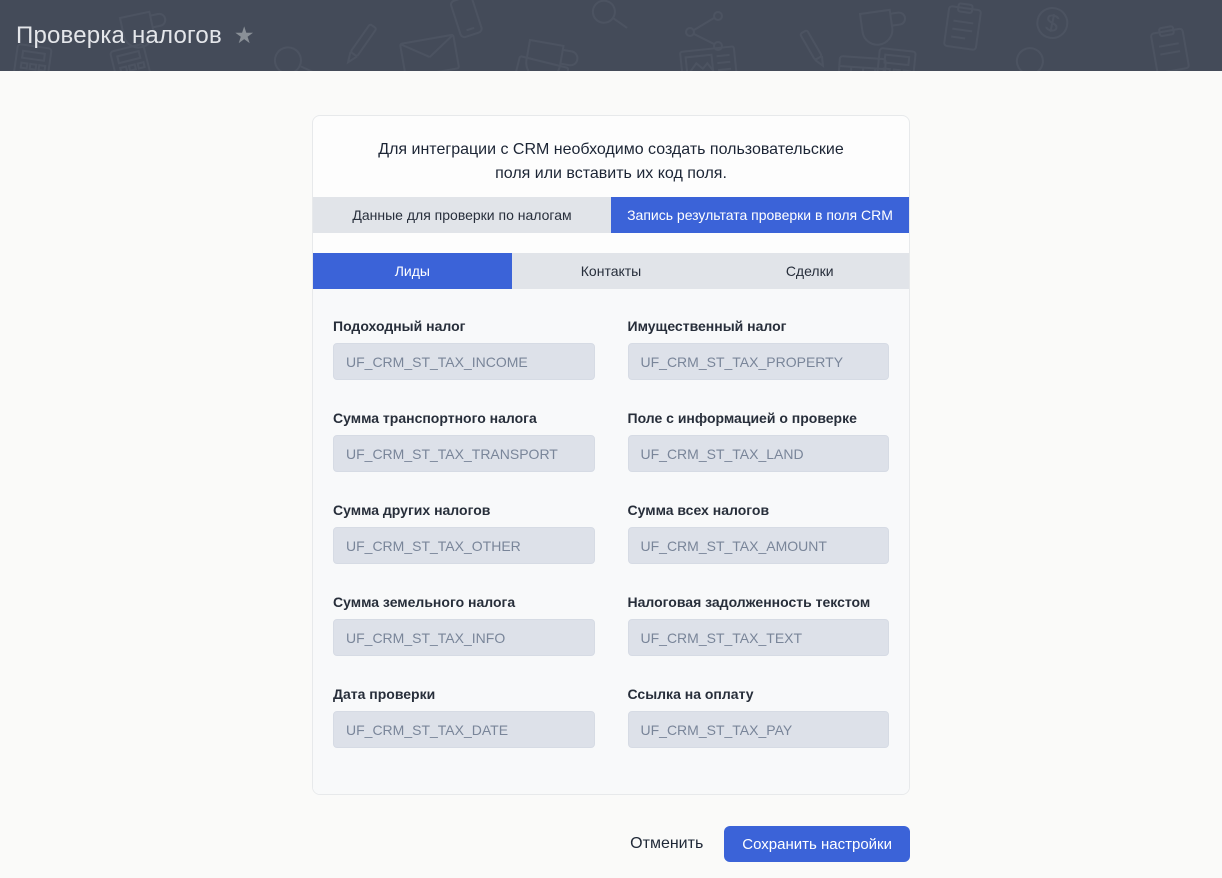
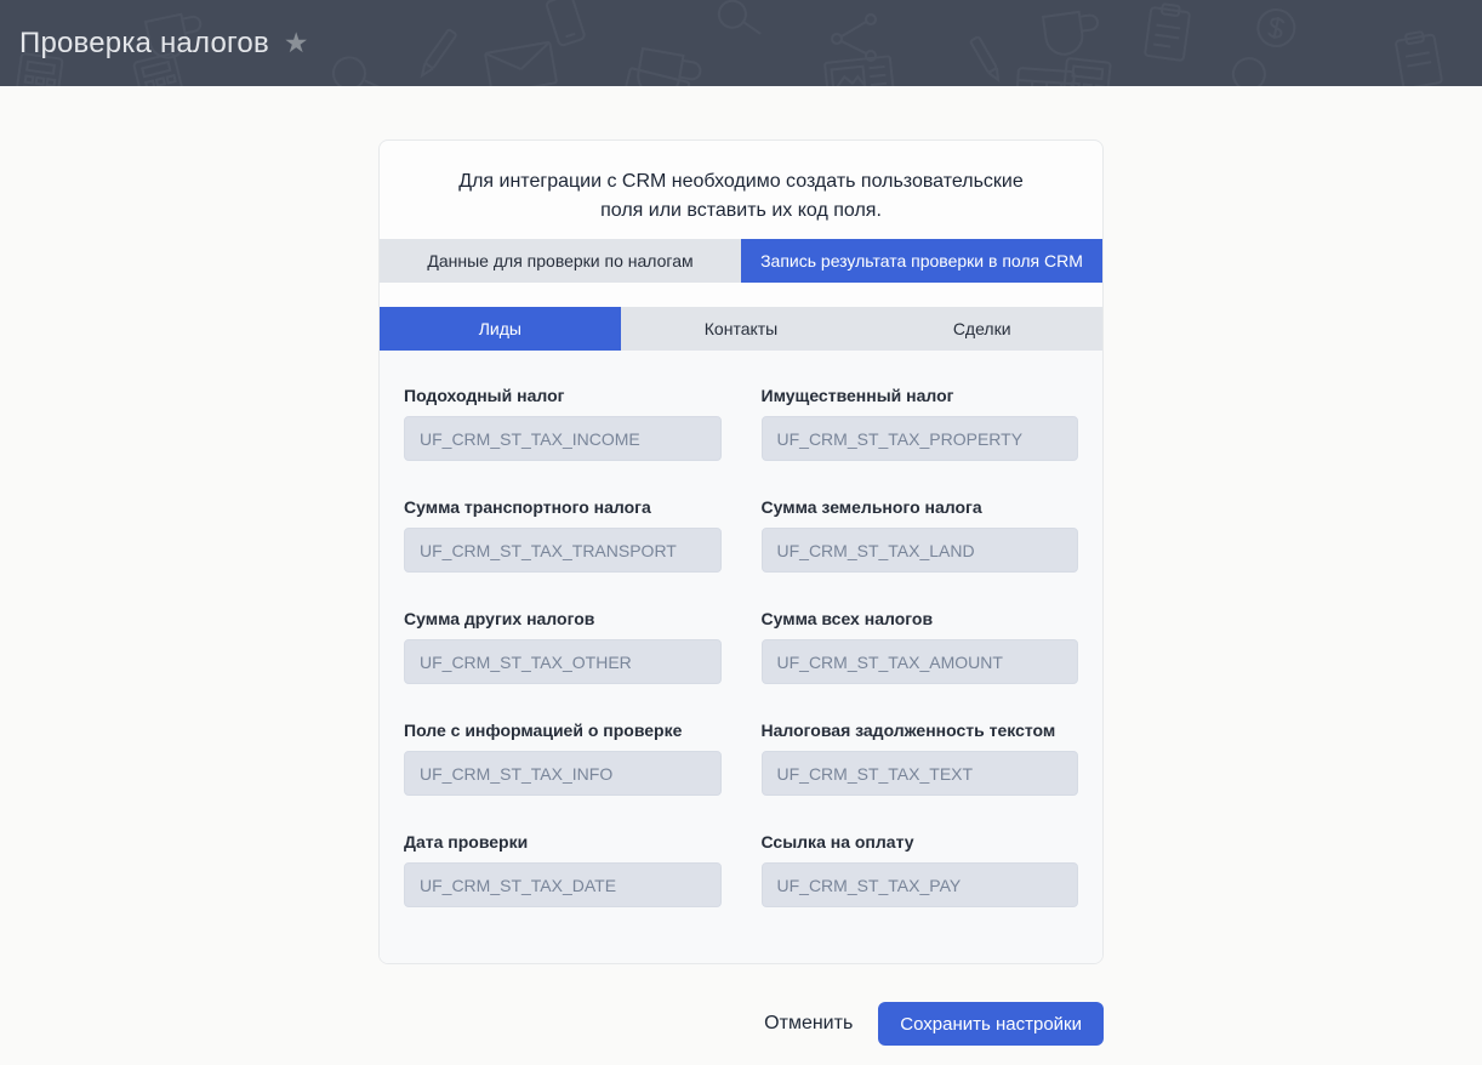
  Проверка налогов
  ★
  Для интеграции с CRM необходимо создать пользовательские поля или вставить их код поля.
  Данные для проверки по налогам
  Запись результата проверки в поля CRM
  Лиды
  Контакты
  Сделки
  Подоходный налог
  UF_CRM_ST_TAX_INCOME
  Имущественный налог
  UF_CRM_ST_TAX_PROPERTY
  Сумма транспортного налога
  UF_CRM_ST_TAX_TRANSPORT
- Поле с информацией о проверке
+ Сумма земельного налога
  UF_CRM_ST_TAX_LAND
  Сумма других налогов
  UF_CRM_ST_TAX_OTHER
  Сумма всех налогов
  UF_CRM_ST_TAX_AMOUNT
- Сумма земельного налога
+ Поле с информацией о проверке
  UF_CRM_ST_TAX_INFO
  Налоговая задолженность текстом
  UF_CRM_ST_TAX_TEXT
  Дата проверки
  UF_CRM_ST_TAX_DATE
  Ссылка на оплату
  UF_CRM_ST_TAX_PAY
  Отменить
  Сохранить настройки
